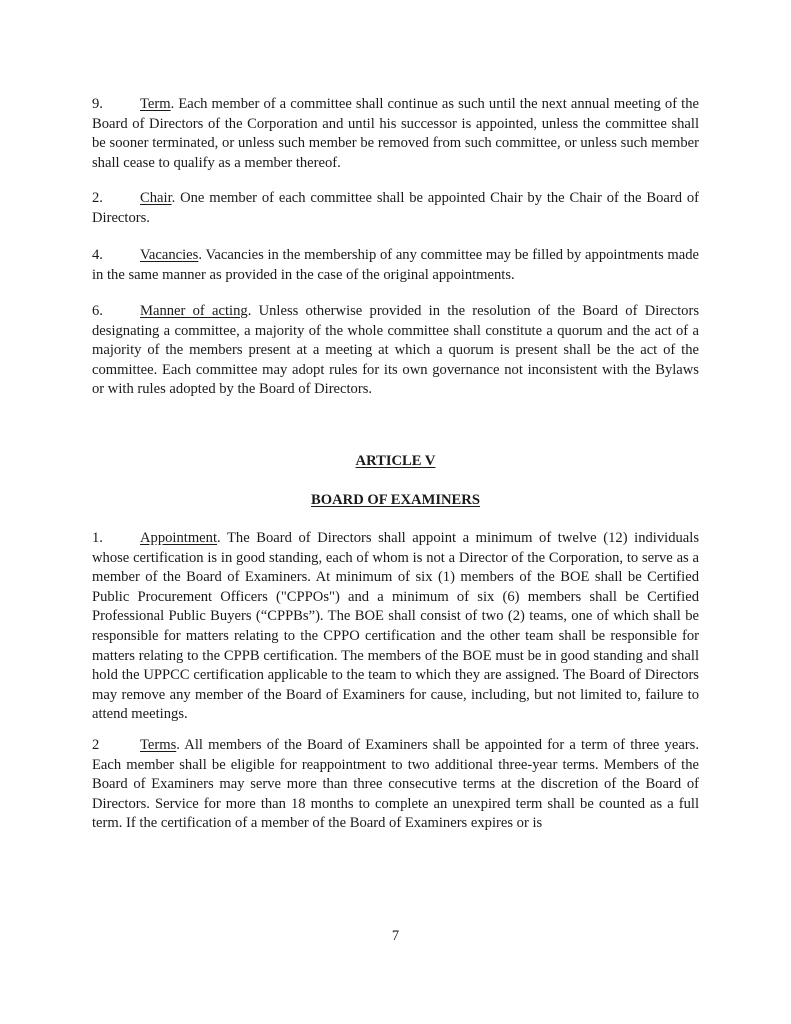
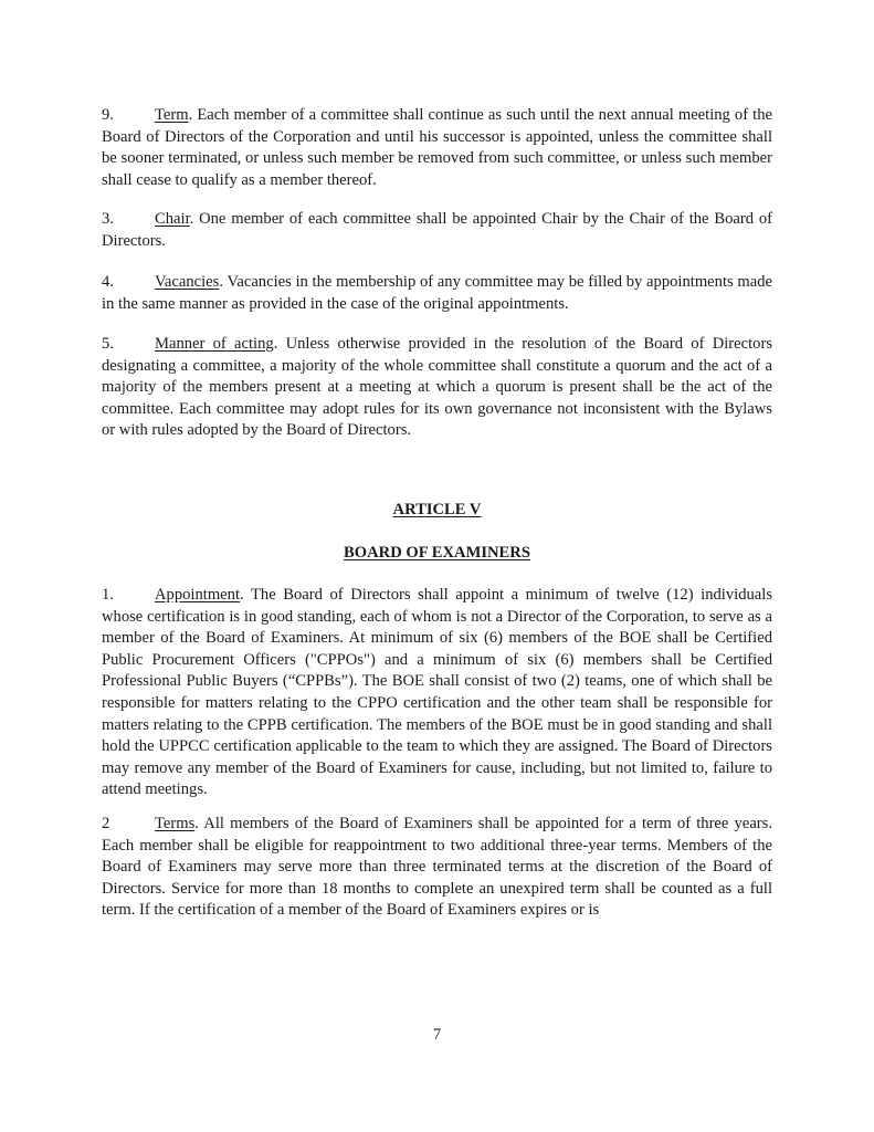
  9. Term. Each member of a committee shall continue as such until the next annual meeting of the Board of Directors of the Corporation and until his successor is appointed, unless the committee shall be sooner terminated, or unless such member be removed from such committee, or unless such member shall cease to qualify as a member thereof.
- 2. Chair. One member of each committee shall be appointed Chair by the Chair of the Board of Directors.
+ 3. Chair. One member of each committee shall be appointed Chair by the Chair of the Board of Directors.
  4. Vacancies. Vacancies in the membership of any committee may be filled by appointments made in the same manner as provided in the case of the original appointments.
- 6. Manner of acting. Unless otherwise provided in the resolution of the Board of Directors designating a committee, a majority of the whole committee shall constitute a quorum and the act of a majority of the members present at a meeting at which a quorum is present shall be the act of the committee. Each committee may adopt rules for its own governance not inconsistent with the Bylaws or with rules adopted by the Board of Directors.
+ 5. Manner of acting. Unless otherwise provided in the resolution of the Board of Directors designating a committee, a majority of the whole committee shall constitute a quorum and the act of a majority of the members present at a meeting at which a quorum is present shall be the act of the committee. Each committee may adopt rules for its own governance not inconsistent with the Bylaws or with rules adopted by the Board of Directors.
  ARTICLE V
  BOARD OF EXAMINERS
- 1. Appointment. The Board of Directors shall appoint a minimum of twelve (12) individuals whose certification is in good standing, each of whom is not a Director of the Corporation, to serve as a member of the Board of Examiners. At minimum of six (1) members of the BOE shall be Certified Public Procurement Officers ("CPPOs") and a minimum of six (6) members shall be Certified Professional Public Buyers (“CPPBs”). The BOE shall consist of two (2) teams, one of which shall be responsible for matters relating to the CPPO certification and the other team shall be responsible for matters relating to the CPPB certification. The members of the BOE must be in good standing and shall hold the UPPCC certification applicable to the team to which they are assigned. The Board of Directors may remove any member of the Board of Examiners for cause, including, but not limited to, failure to attend meetings.
+ 1. Appointment. The Board of Directors shall appoint a minimum of twelve (12) individuals whose certification is in good standing, each of whom is not a Director of the Corporation, to serve as a member of the Board of Examiners. At minimum of six (6) members of the BOE shall be Certified Public Procurement Officers ("CPPOs") and a minimum of six (6) members shall be Certified Professional Public Buyers (“CPPBs”). The BOE shall consist of two (2) teams, one of which shall be responsible for matters relating to the CPPO certification and the other team shall be responsible for matters relating to the CPPB certification. The members of the BOE must be in good standing and shall hold the UPPCC certification applicable to the team to which they are assigned. The Board of Directors may remove any member of the Board of Examiners for cause, including, but not limited to, failure to attend meetings.
- 2 Terms. All members of the Board of Examiners shall be appointed for a term of three years. Each member shall be eligible for reappointment to two additional three-year terms. Members of the Board of Examiners may serve more than three consecutive terms at the discretion of the Board of Directors. Service for more than 18 months to complete an unexpired term shall be counted as a full term. If the certification of a member of the Board of Examiners expires or is
+ 2 Terms. All members of the Board of Examiners shall be appointed for a term of three years. Each member shall be eligible for reappointment to two additional three-year terms. Members of the Board of Examiners may serve more than three terminated terms at the discretion of the Board of Directors. Service for more than 18 months to complete an unexpired term shall be counted as a full term. If the certification of a member of the Board of Examiners expires or is
  7
